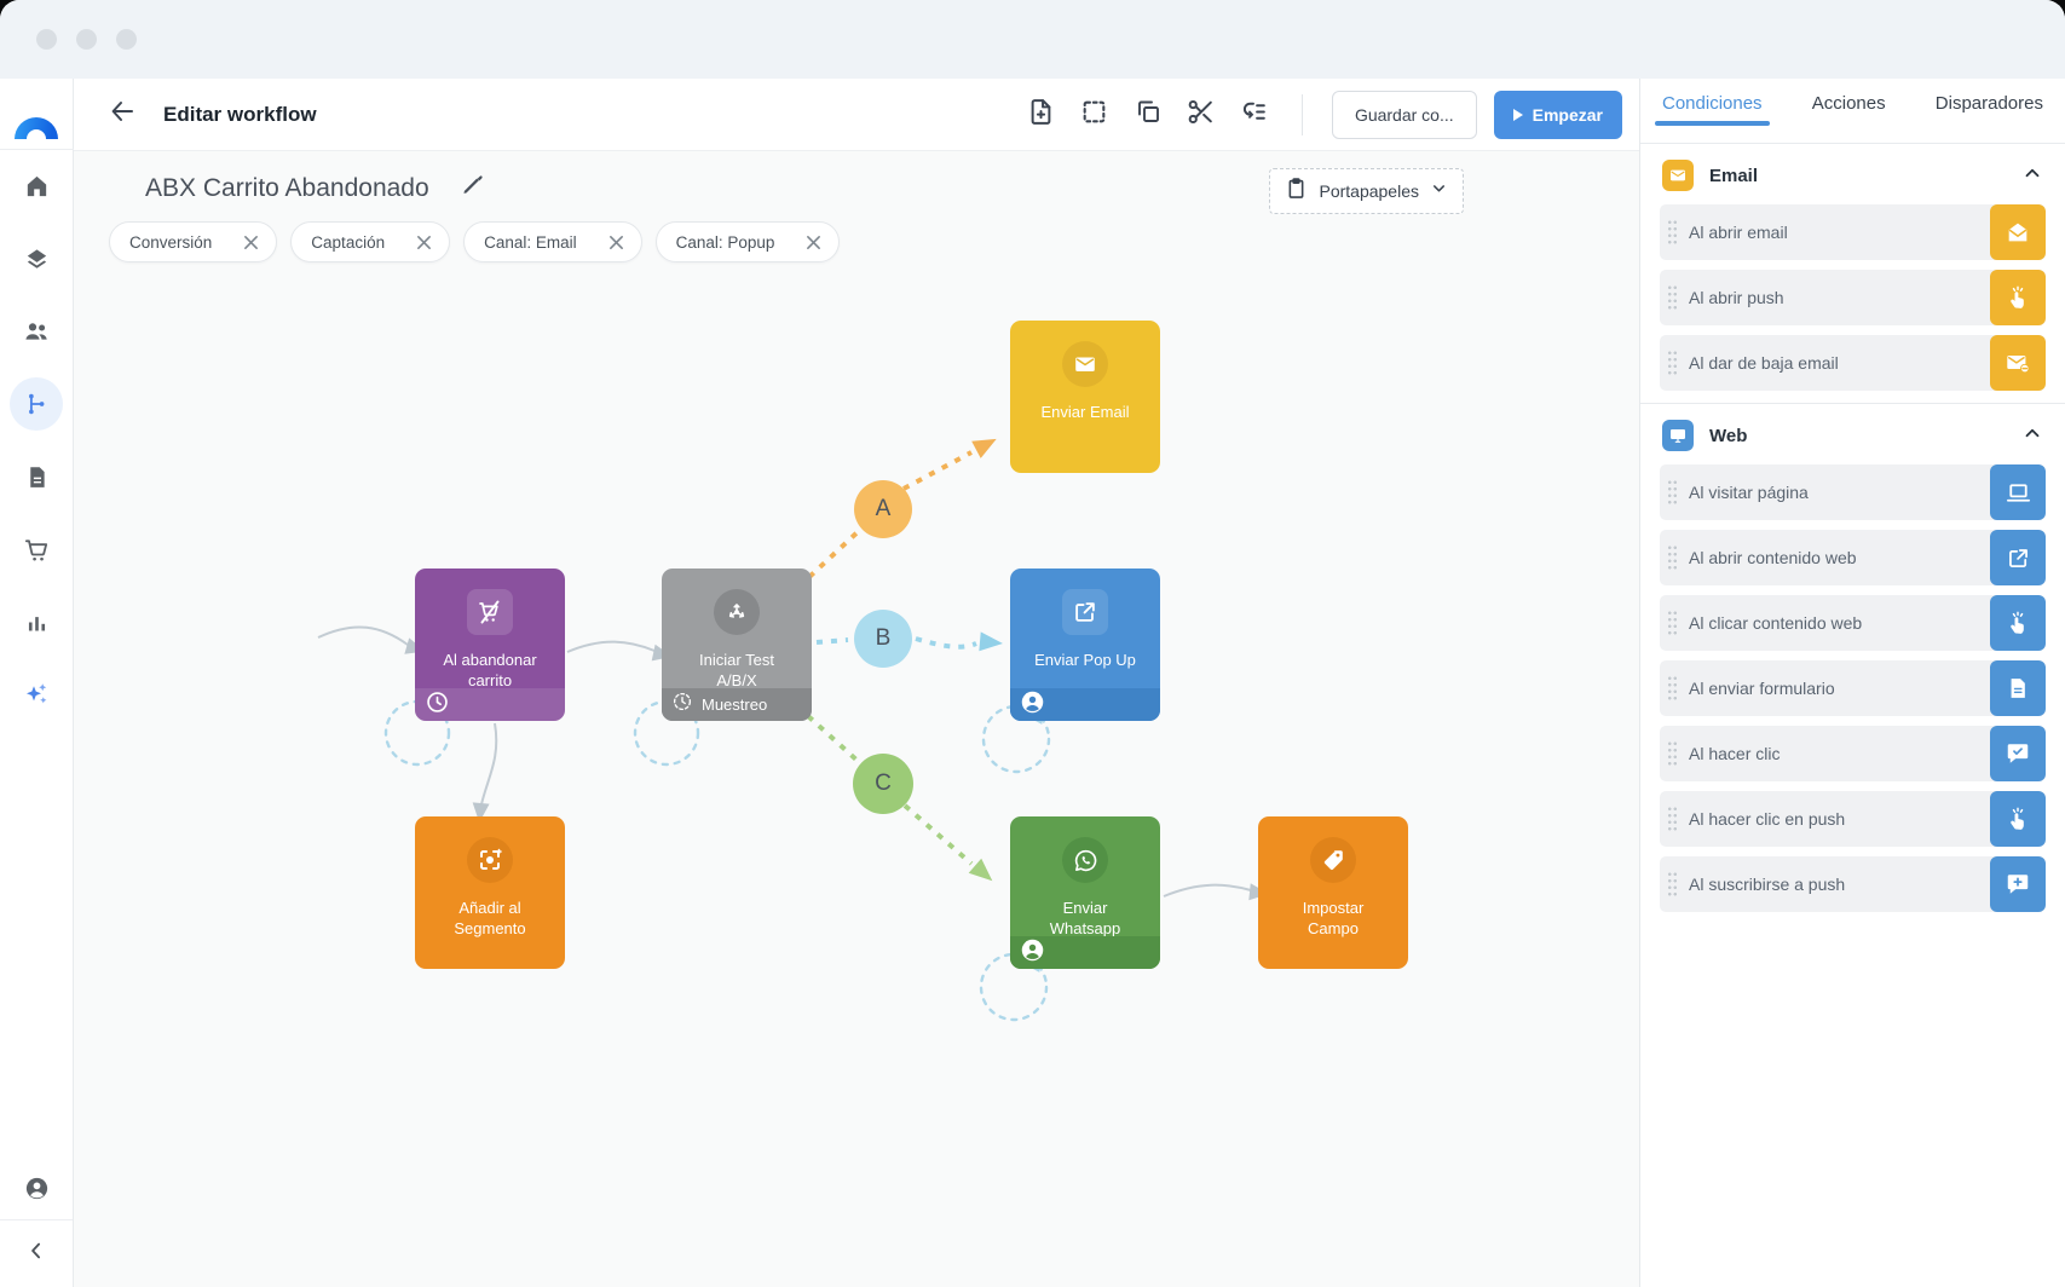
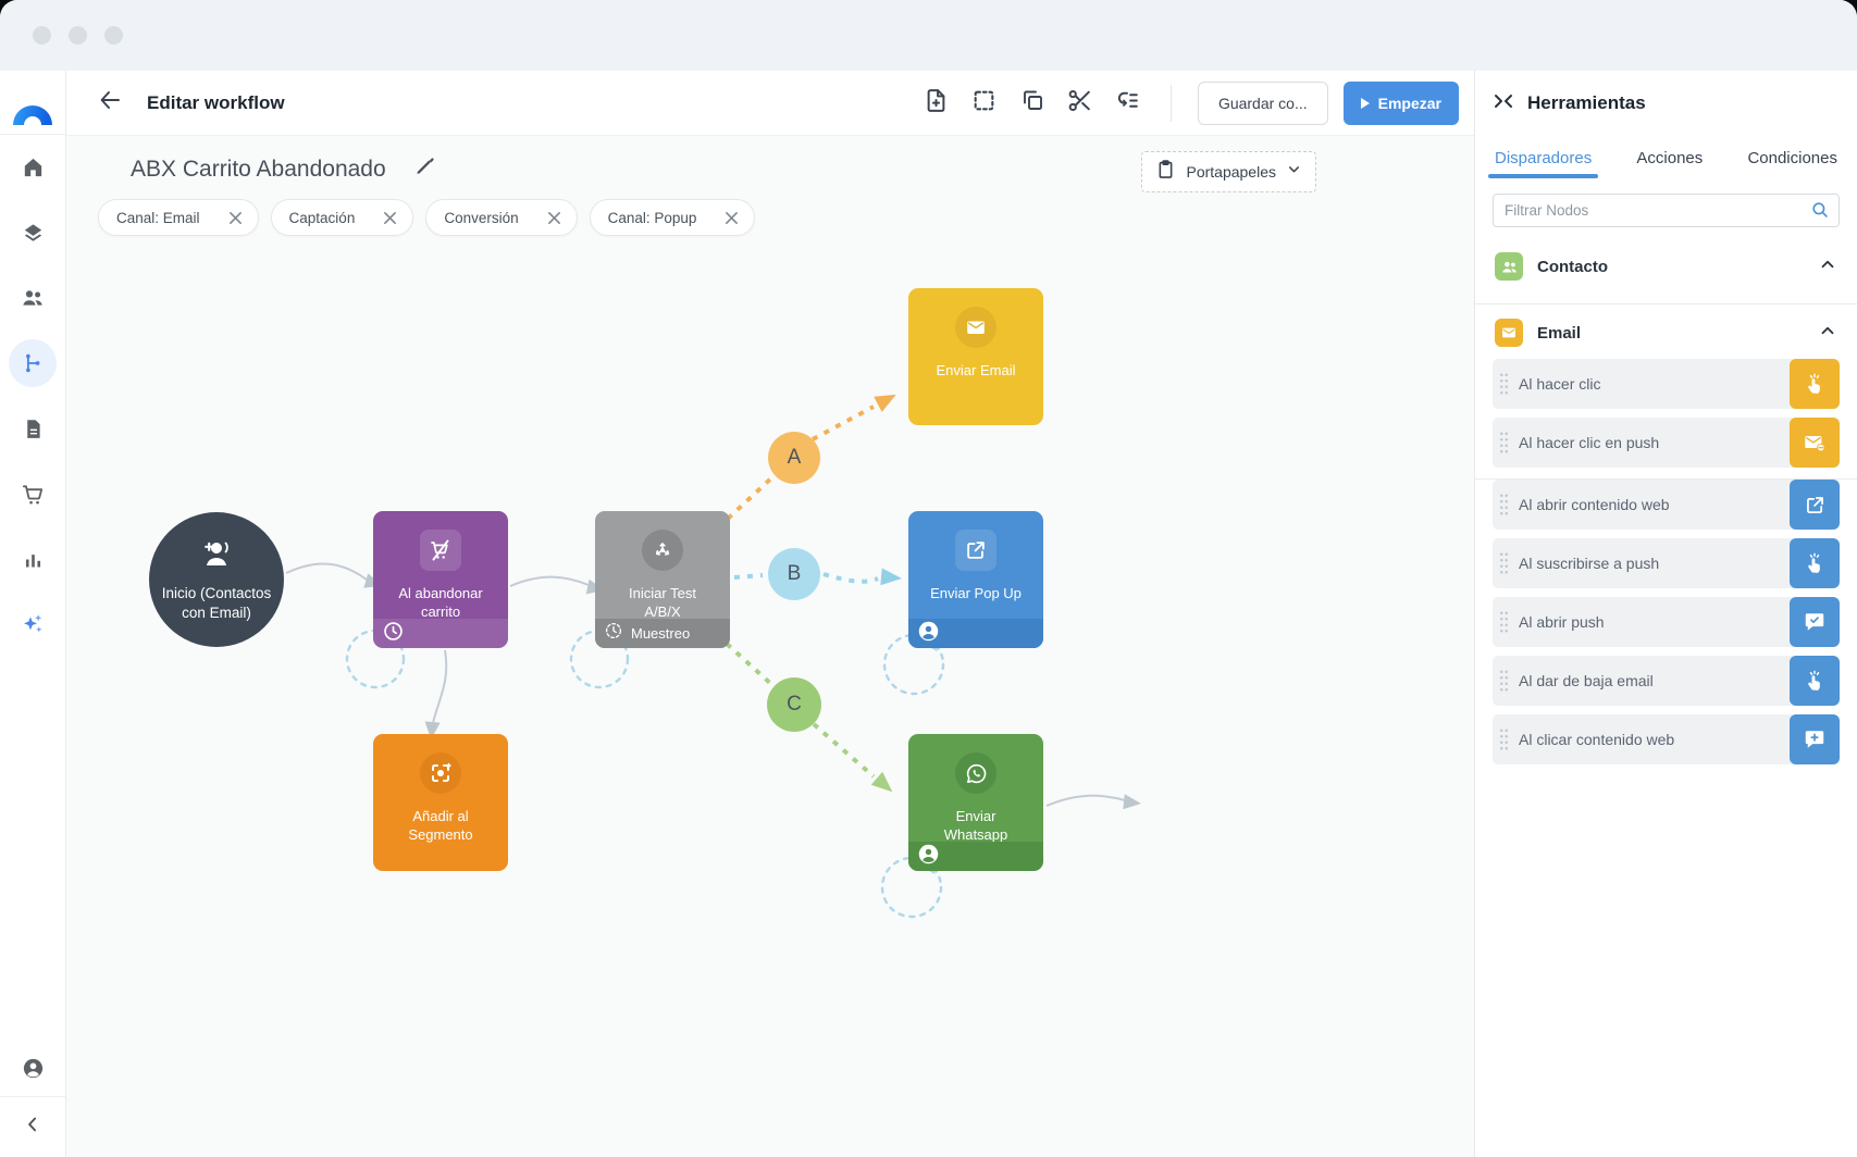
  Editar workflow
  Guardar co...
  Empezar
  ABX Carrito Abandonado
- Conversión
+ Canal: Email
  Captación
- Canal: Email
+ Conversión
  Canal: Popup
  Portapapeles
+ Inicio (Contactos con Email)
  Al abandonar carrito
  Añadir al Segmento
  Iniciar Test A/B/X
  Muestreo
  Enviar Email
  Enviar Pop Up
  Enviar Whatsapp
- Impostar Campo
  A
  B
  C
+ Herramientas
- Condiciones
+ Disparadores
  Acciones
- Disparadores
+ Condiciones
+ Filtrar Nodos
+ Contacto
  Email
- Al abrir email
- Al abrir push
+ Al hacer clic
- Al dar de baja email
+ Al hacer clic en push
- Web
- Al visitar página
  Al abrir contenido web
- Al clicar contenido web
+ Al suscribirse a push
- Al enviar formulario
- Al hacer clic
+ Al abrir push
- Al hacer clic en push
+ Al dar de baja email
- Al suscribirse a push
+ Al clicar contenido web
